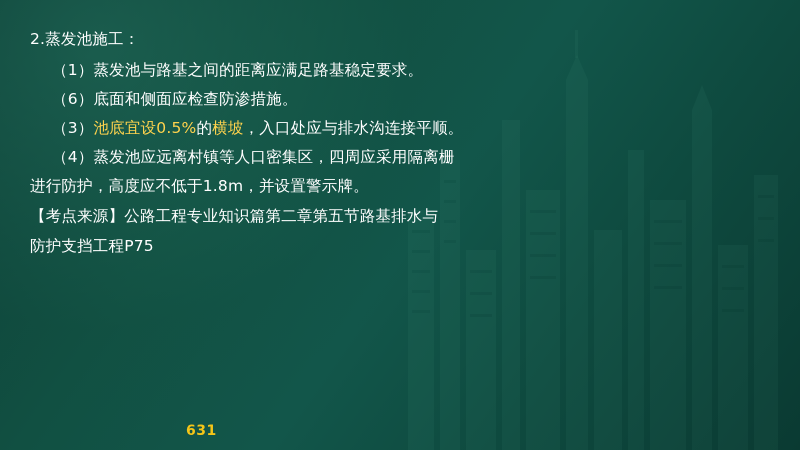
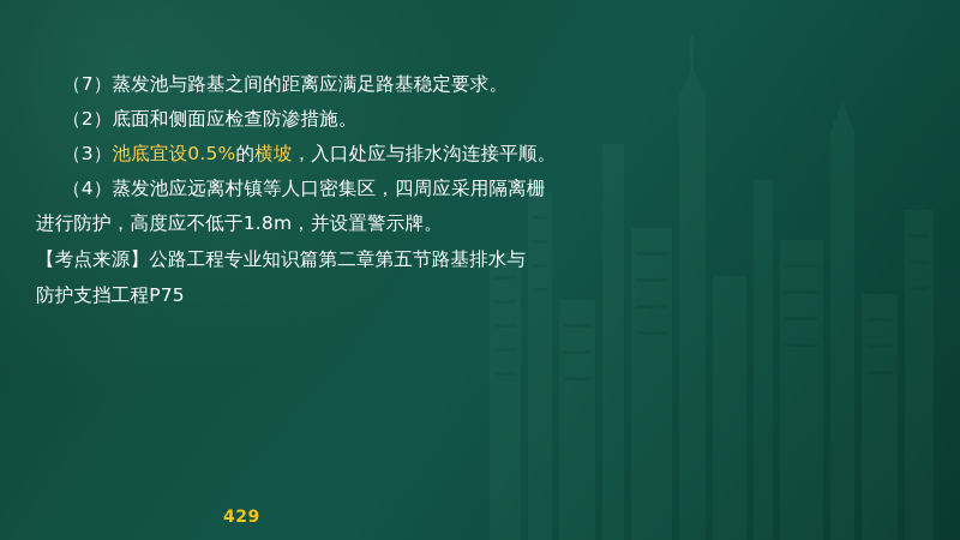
- 2.蒸发池施工：
- （1）蒸发池与路基之间的距离应满足路基稳定要求。
+ （7）蒸发池与路基之间的距离应满足路基稳定要求。
- （6）底面和侧面应检查防渗措施。
+ （2）底面和侧面应检查防渗措施。
  （3）池底宜设0.5%的横坡，入口处应与排水沟连接平顺。
  （4）蒸发池应远离村镇等人口密集区，四周应采用隔离栅
  进行防护，高度应不低于1.8m，并设置警示牌。
  【考点来源】公路工程专业知识篇第二章第五节路基排水与
  防护支挡工程P75
- 631
+ 429
